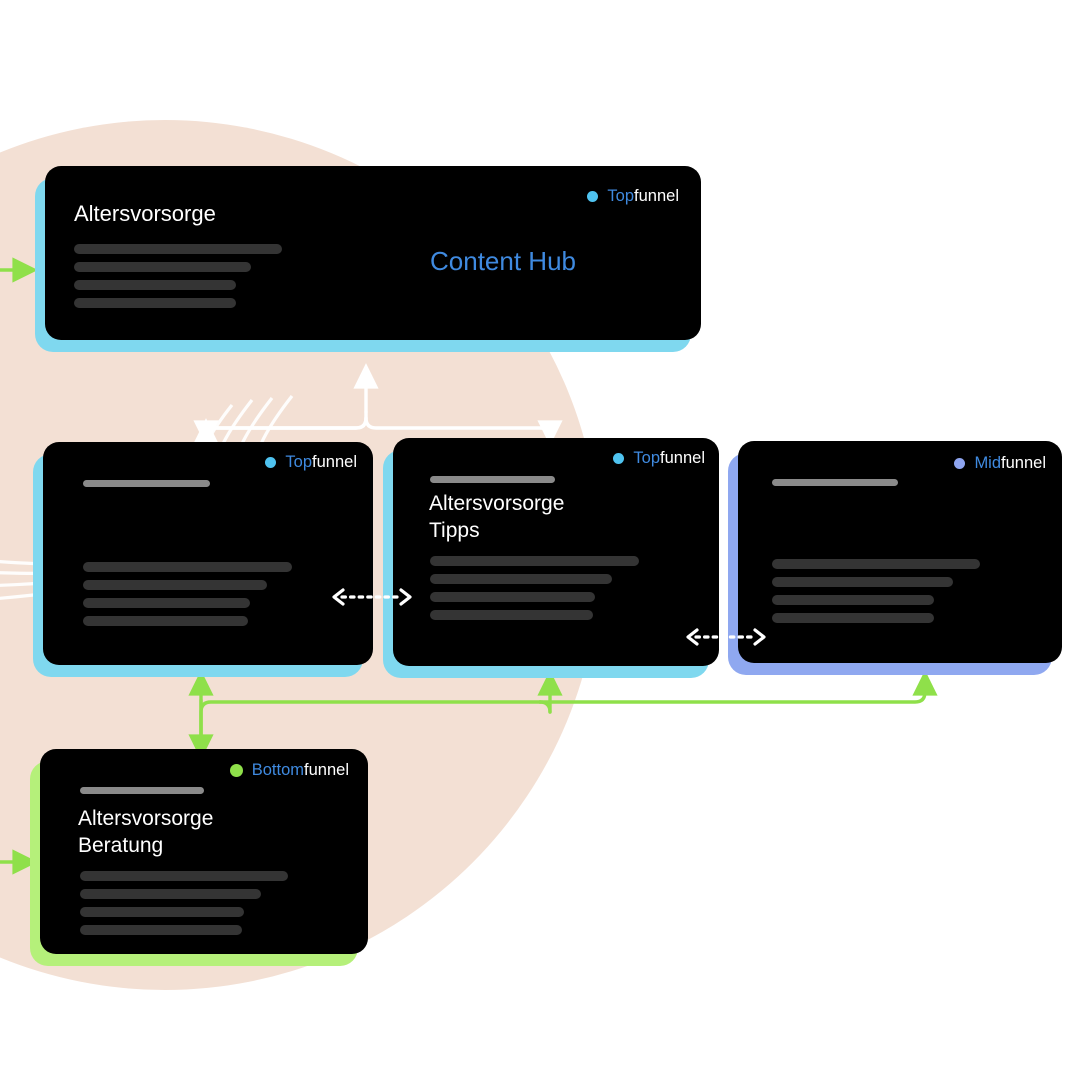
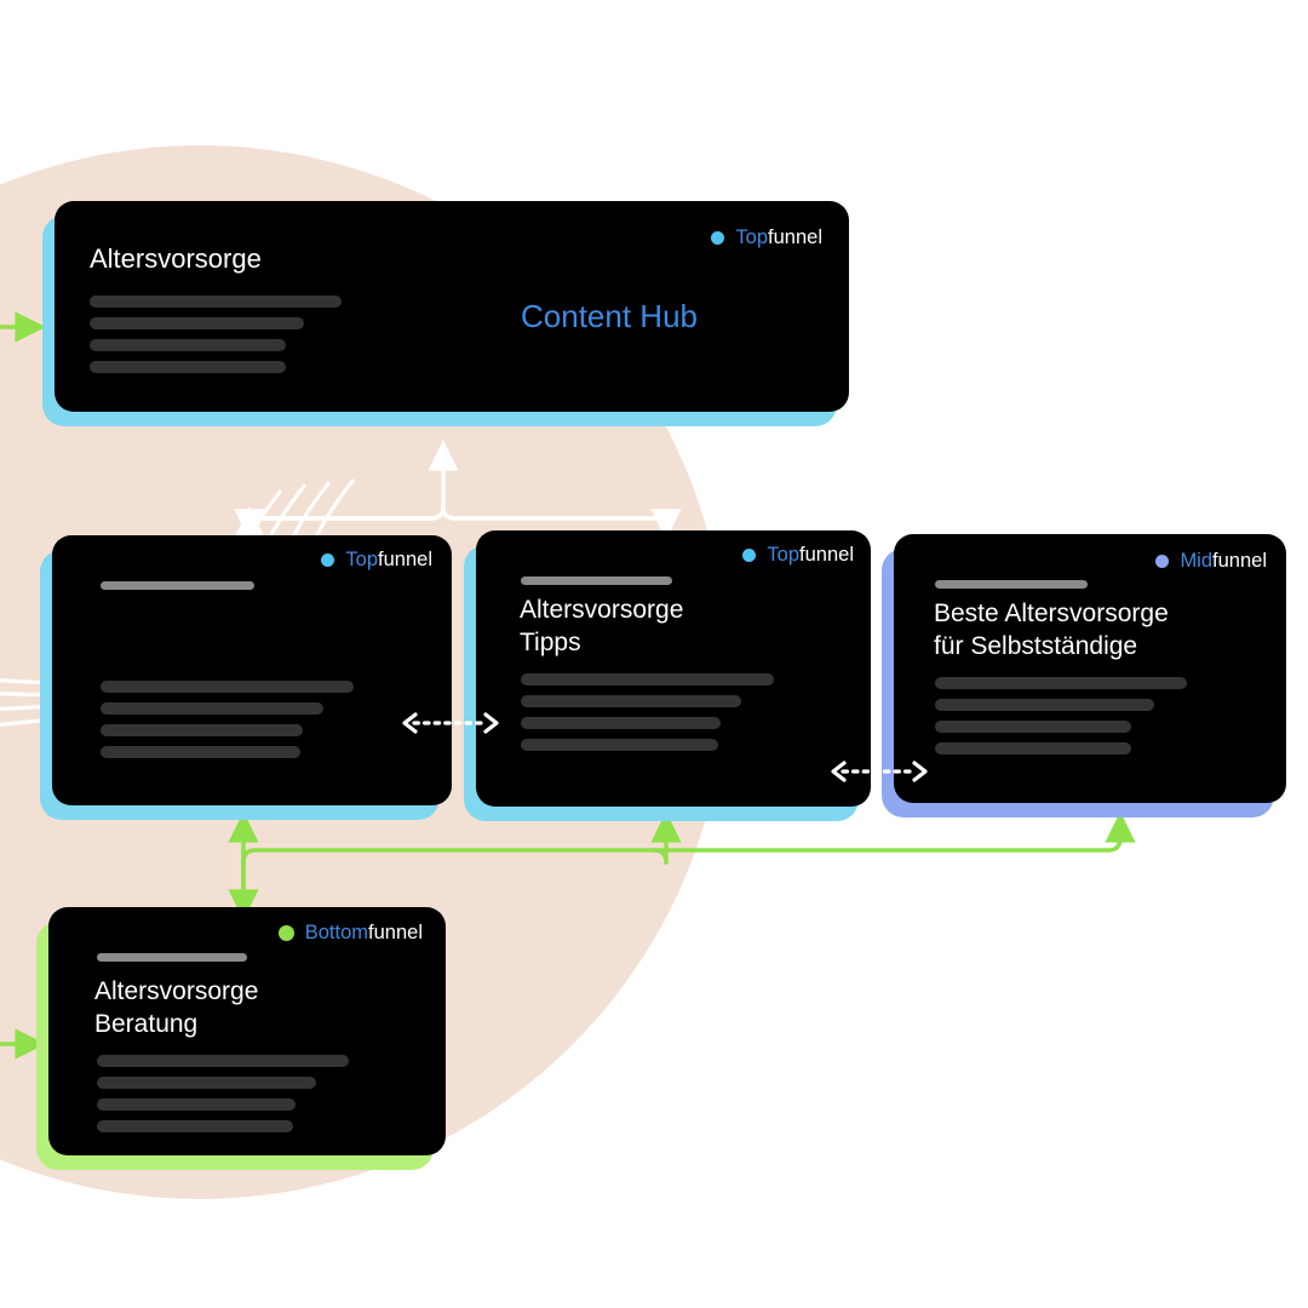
  Topfunnel
  Altersvorsorge
  Content Hub
  Topfunnel
  Topfunnel
  Altersvorsorge
  Tipps
  Midfunnel
+ Beste Altersvorsorge
+ für Selbstständige
  Bottomfunnel
  Altersvorsorge
  Beratung
